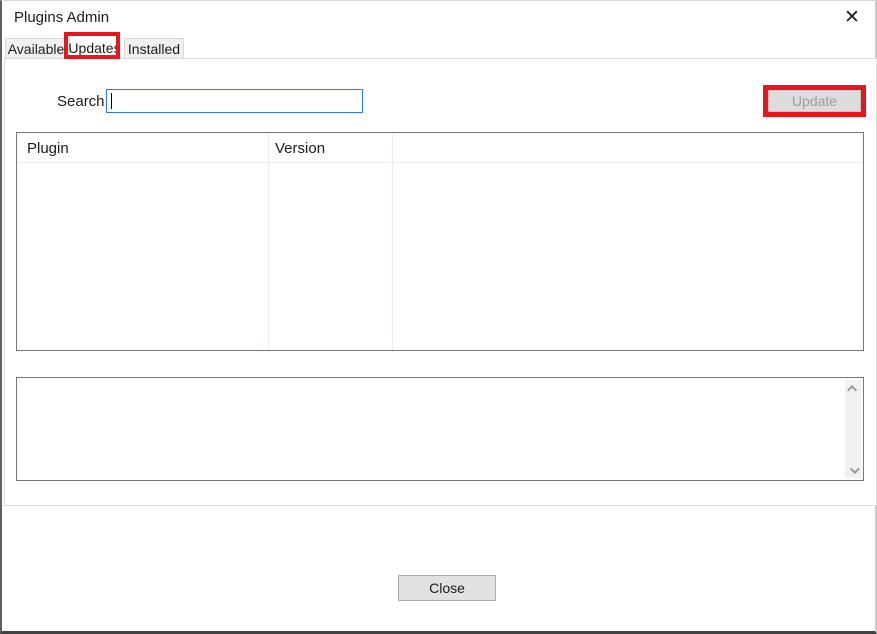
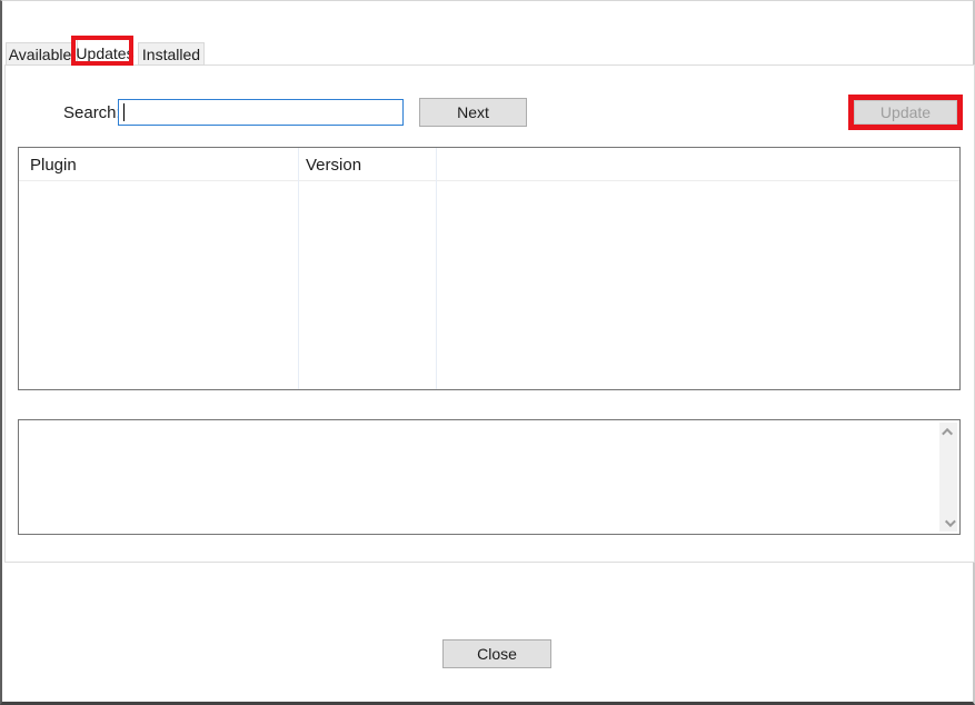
- Plugins Admin
- ✕
  Available
  Updates
  Installed
  Search
+ Next
  Update
  Plugin
  Version
  Close
